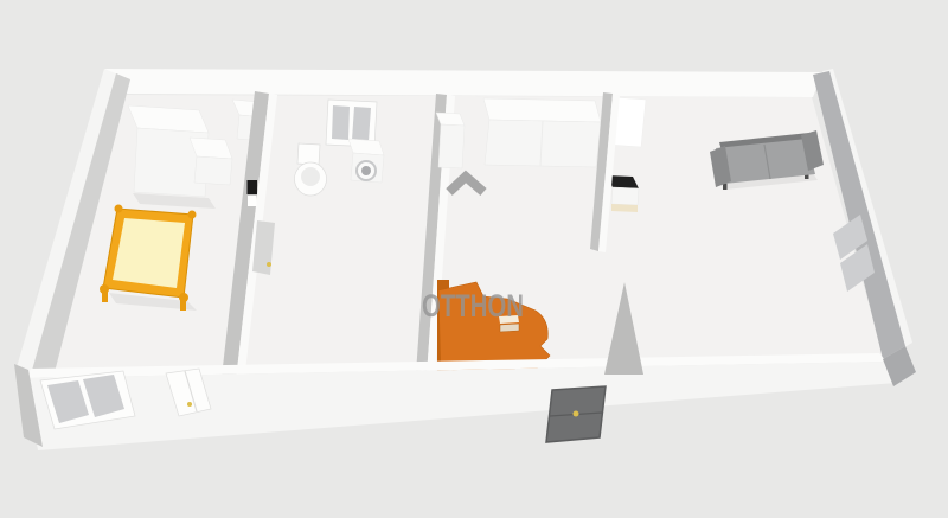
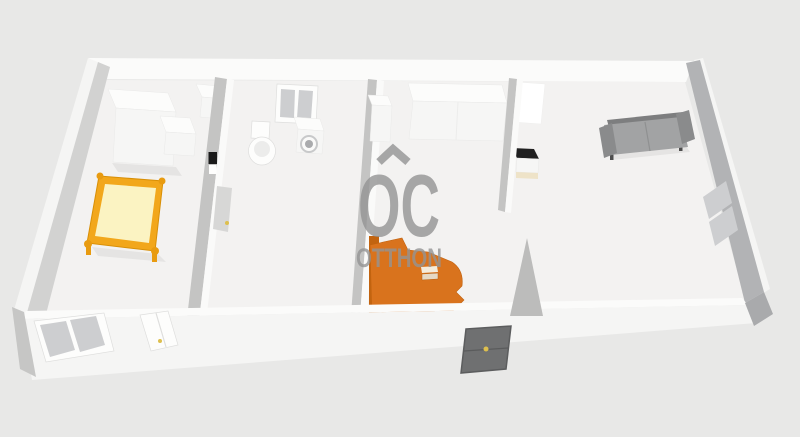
+ OC
  OTTHON
